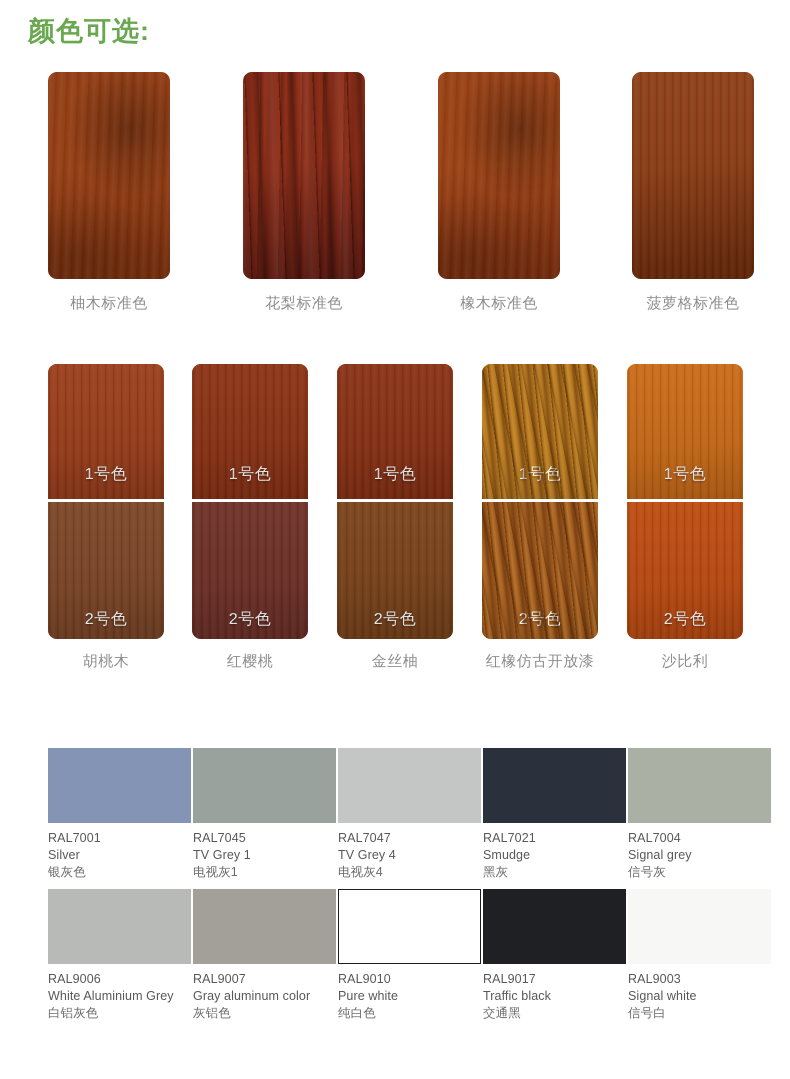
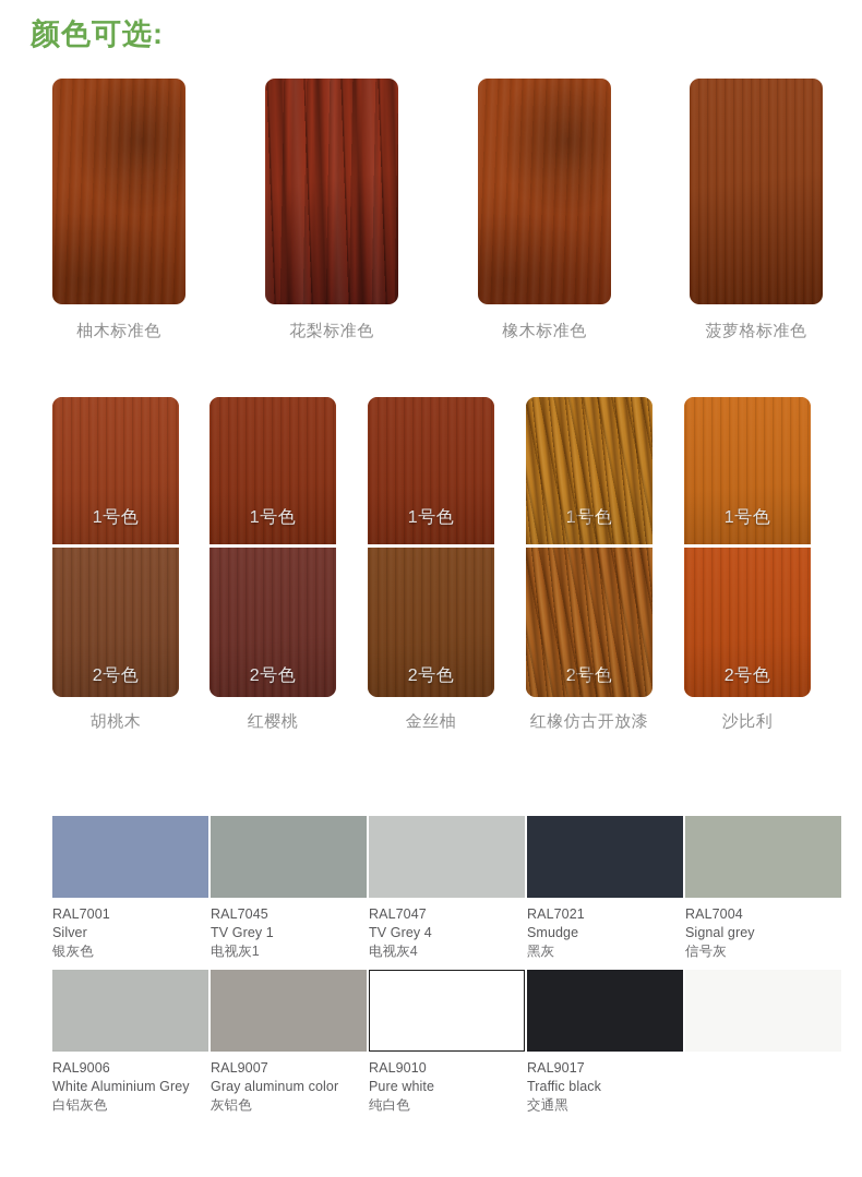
  颜色可选:
  柚木标准色
  花梨标准色
  橡木标准色
  菠萝格标准色
  胡桃木
  红樱桃
  金丝柚
  红橡仿古开放漆
  沙比利
  RAL7001
  Silver
  银灰色
  RAL7045
  TV Grey 1
  电视灰1
  RAL7047
  TV Grey 4
  电视灰4
  RAL7021
  Smudge
  黑灰
  RAL7004
  Signal grey
  信号灰
  RAL9006
  White Aluminium Grey
  白铝灰色
  RAL9007
  Gray aluminum color
  灰铝色
  RAL9010
  Pure white
  纯白色
  RAL9017
  Traffic black
  交通黑
- RAL9003
- Signal white
- 信号白
